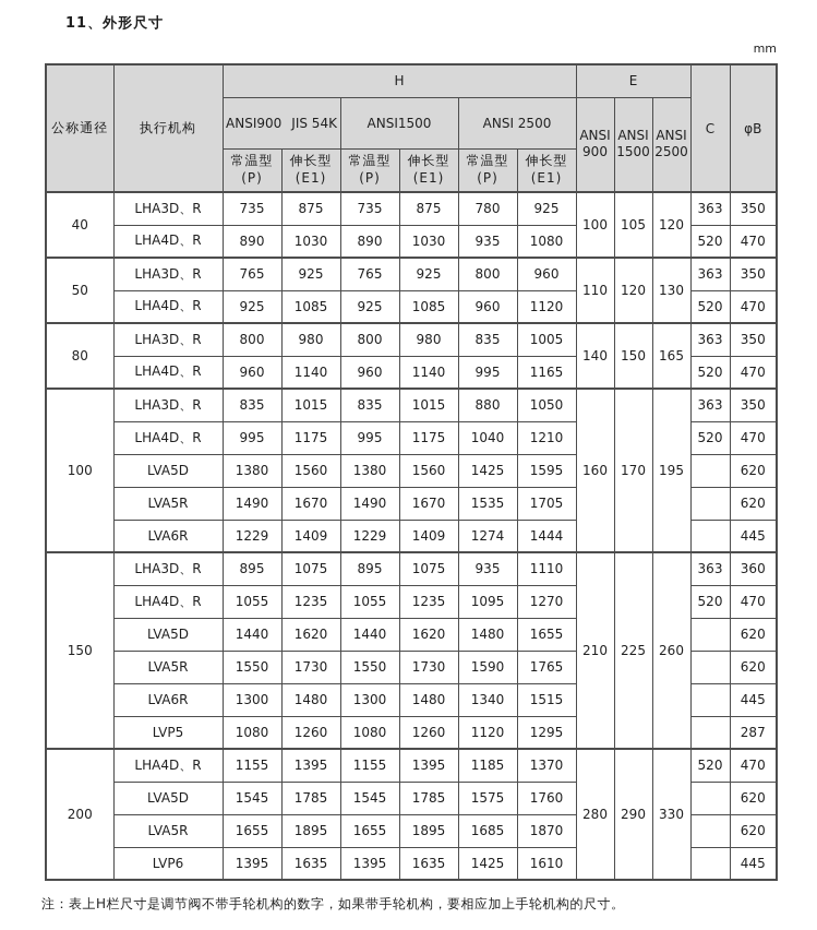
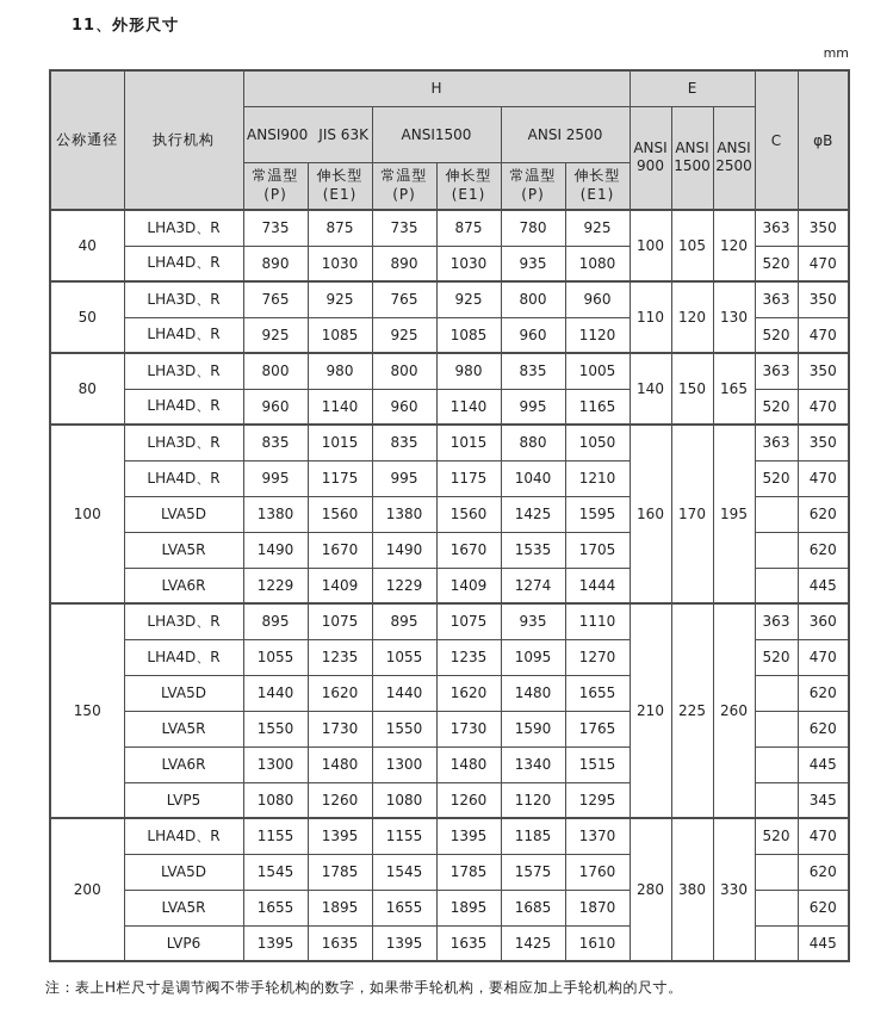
  11、外形尺寸
  mm
  公称通径	执行机构	H	E	C	φB
- ANSI900 JIS 54K	ANSI1500	ANSI 2500	ANSI900	ANSI1500	ANSI2500
+ ANSI900 JIS 63K	ANSI1500	ANSI 2500	ANSI900	ANSI1500	ANSI2500
  常温型(P)	伸长型(E1)	常温型(P)	伸长型(E1)	常温型(P)	伸长型(E1)
  40	LHA3D、R	735	875	735	875	780	925	100	105	120	363	350
  LHA4D、R	890	1030	890	1030	935	1080	520	470
  50	LHA3D、R	765	925	765	925	800	960	110	120	130	363	350
  LHA4D、R	925	1085	925	1085	960	1120	520	470
  80	LHA3D、R	800	980	800	980	835	1005	140	150	165	363	350
  LHA4D、R	960	1140	960	1140	995	1165	520	470
  100	LHA3D、R	835	1015	835	1015	880	1050	160	170	195	363	350
  LHA4D、R	995	1175	995	1175	1040	1210	520	470
  LVA5D	1380	1560	1380	1560	1425	1595		620
  LVA5R	1490	1670	1490	1670	1535	1705		620
  LVA6R	1229	1409	1229	1409	1274	1444		445
  150	LHA3D、R	895	1075	895	1075	935	1110	210	225	260	363	360
  LHA4D、R	1055	1235	1055	1235	1095	1270	520	470
  LVA5D	1440	1620	1440	1620	1480	1655		620
  LVA5R	1550	1730	1550	1730	1590	1765		620
  LVA6R	1300	1480	1300	1480	1340	1515		445
- LVP5	1080	1260	1080	1260	1120	1295		287
+ LVP5	1080	1260	1080	1260	1120	1295		345
- 200	LHA4D、R	1155	1395	1155	1395	1185	1370	280	290	330	520	470
+ 200	LHA4D、R	1155	1395	1155	1395	1185	1370	280	380	330	520	470
  LVA5D	1545	1785	1545	1785	1575	1760		620
  LVA5R	1655	1895	1655	1895	1685	1870		620
  LVP6	1395	1635	1395	1635	1425	1610		445
  注：表上H栏尺寸是调节阀不带手轮机构的数字，如果带手轮机构，要相应加上手轮机构的尺寸。
